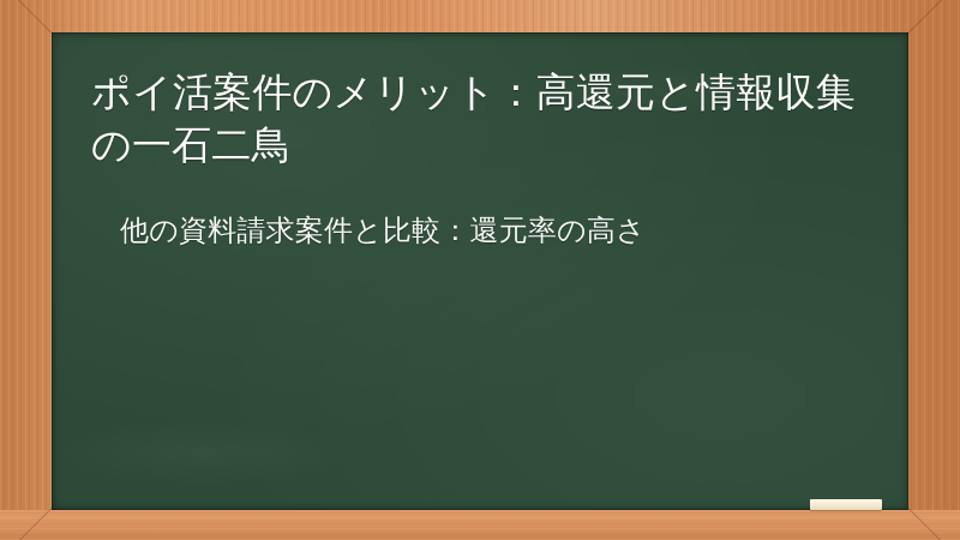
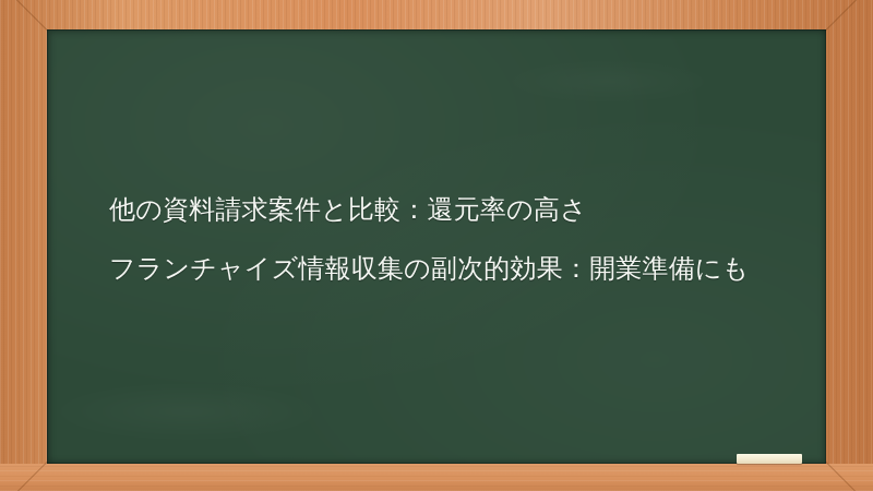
- ポイ活案件のメリット：高還元と情報収集の一石二鳥
  他の資料請求案件と比較：還元率の高さ
+ フランチャイズ情報収集の副次的効果：開業準備にも
